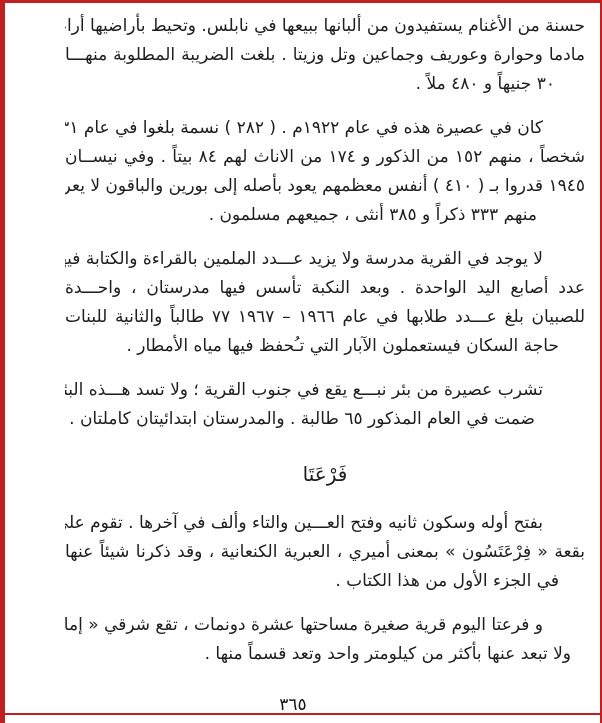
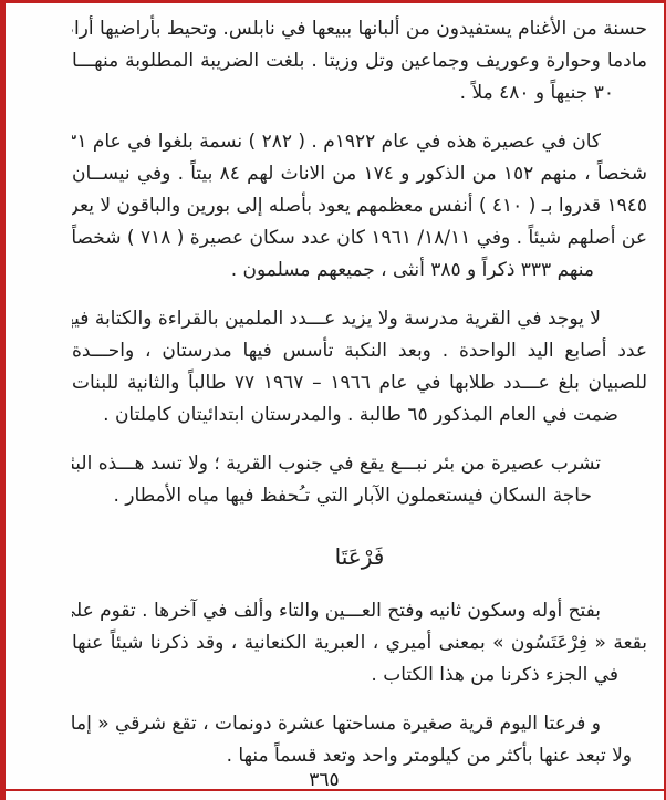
  حسنة من الأغنام يستفيدون من ألبانها ببيعها في نابلس. وتحيط بأراضيها أرا
  مادما وحوارة وعوريف وجماعين وتل وزيتا . بلغت الضريبة المطلوبة منهـــا
  ٣٠ جنيهاً و ٤٨٠ ملاً .
  كان في عصيرة هذه في عام ١٩٢٢م . ( ٢٨٢ ) نسمة بلغوا في عام ٣١
  شخصاً ، منهم ١٥٢ من الذكور و ١٧٤ من الاناث لهم ٨٤ بيتاً . وفي نيســان
  ١٩٤٥ قدروا بـ ( ٤١٠ ) أنفس معظمهم يعود بأصله إلى بورين والباقون لا يعر
+ عن أصلهم شيئاً . وفي ١٨/١١/ ١٩٦١ كان عدد سكان عصيرة ( ٧١٨ ) شخصاً
  منهم ٣٣٣ ذكراً و ٣٨٥ أنثى ، جميعهم مسلمون .
  لا يوجد في القرية مدرسة ولا يزيد عـــدد الملمين بالقراءة والكتابة في
  عدد أصابع اليد الواحدة . وبعد النكبة تأسس فيها مدرستان ، واحـــدة
  للصبيان بلغ عـــدد طلابها في عام ١٩٦٦ – ١٩٦٧ ٧٧ طالباً والثانية للبنات
- حاجة السكان فيستعملون الآبار التي تـُحفظ فيها مياه الأمطار .
+ ضمت في العام المذكور ٦٥ طالبة . والمدرستان ابتدائيتان كاملتان .
  تشرب عصيرة من بئر نبـــع يقع في جنوب القرية ؛ ولا تسد هـــذه البئ
- ضمت في العام المذكور ٦٥ طالبة . والمدرستان ابتدائيتان كاملتان .
+ حاجة السكان فيستعملون الآبار التي تـُحفظ فيها مياه الأمطار .
  فَرْعَتَا
  بفتح أوله وسكون ثانيه وفتح العـــين والتاء وألف في آخرها . تقوم عل
  بقعة « فِرْعَتَسُون » بمعنى أميري ، العبرية الكنعانية ، وقد ذكرنا شيئاً عنها
- في الجزء الأول من هذا الكتاب .
+ في الجزء ذكرنا من هذا الكتاب .
  و فرعتا اليوم قرية صغيرة مساحتها عشرة دونمات ، تقع شرقي « إما
  ولا تبعد عنها بأكثر من كيلومتر واحد وتعد قسماً منها .
  ٣٦٥
